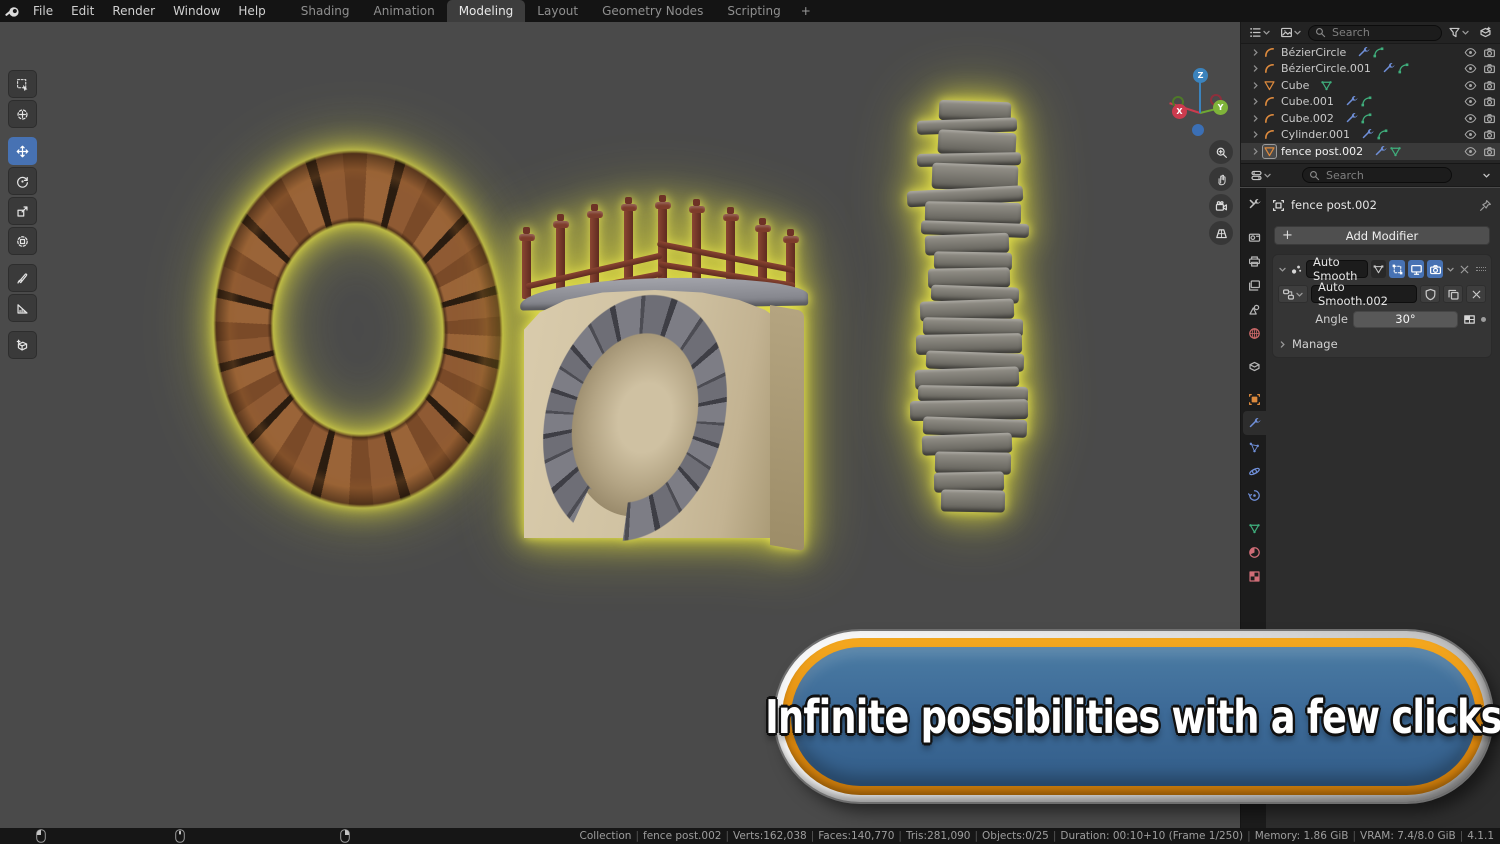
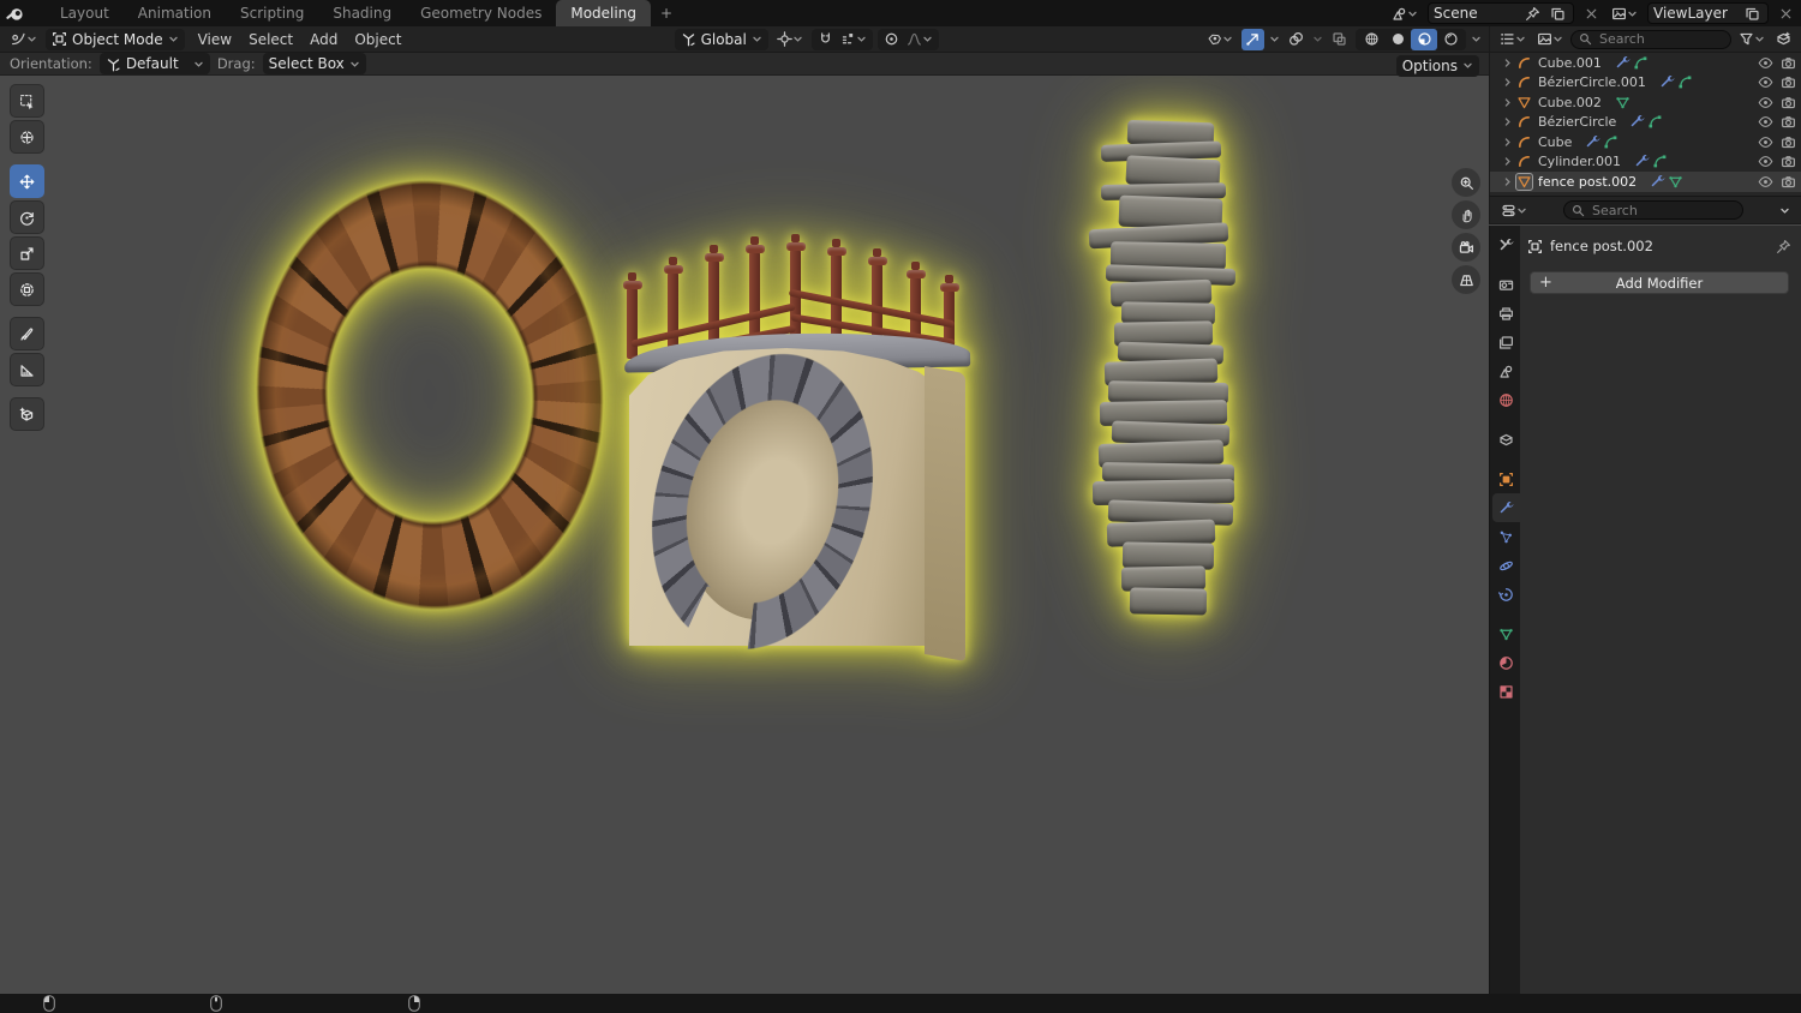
- File
- Edit
- Render
- Window
- Help
- Shading
+ Layout
  Animation
- Modeling
+ Scripting
- Layout
+ Shading
  Geometry Nodes
- Scripting
+ Modeling
  +
+ Scene
+ ViewLayer
+ Object Mode
+ View
+ Select
+ Add
+ Object
+ Global
+ Orientation:
+ Default
+ Drag:
+ Select Box
+ Options
  Search
- BézierCircle
+ Cube.001
  BézierCircle.001
- Cube
+ Cube.002
- Cube.001
+ BézierCircle
- Cube.002
+ Cube
  Cylinder.001
  fence post.002
  Search
  fence post.002
  +
  Add Modifier
- Auto Smooth
- Auto Smooth.002
- Angle
- 30°
- Manage
- X
- Y
- Z
- Infinite possibilities with a few clicks
- Collection | fence post.002 | Verts:162,038 | Faces:140,770 | Tris:281,090 | Objects:0/25 | Duration: 00:10+10 (Frame 1/250) | Memory: 1.86 GiB | VRAM: 7.4/8.0 GiB | 4.1.1
